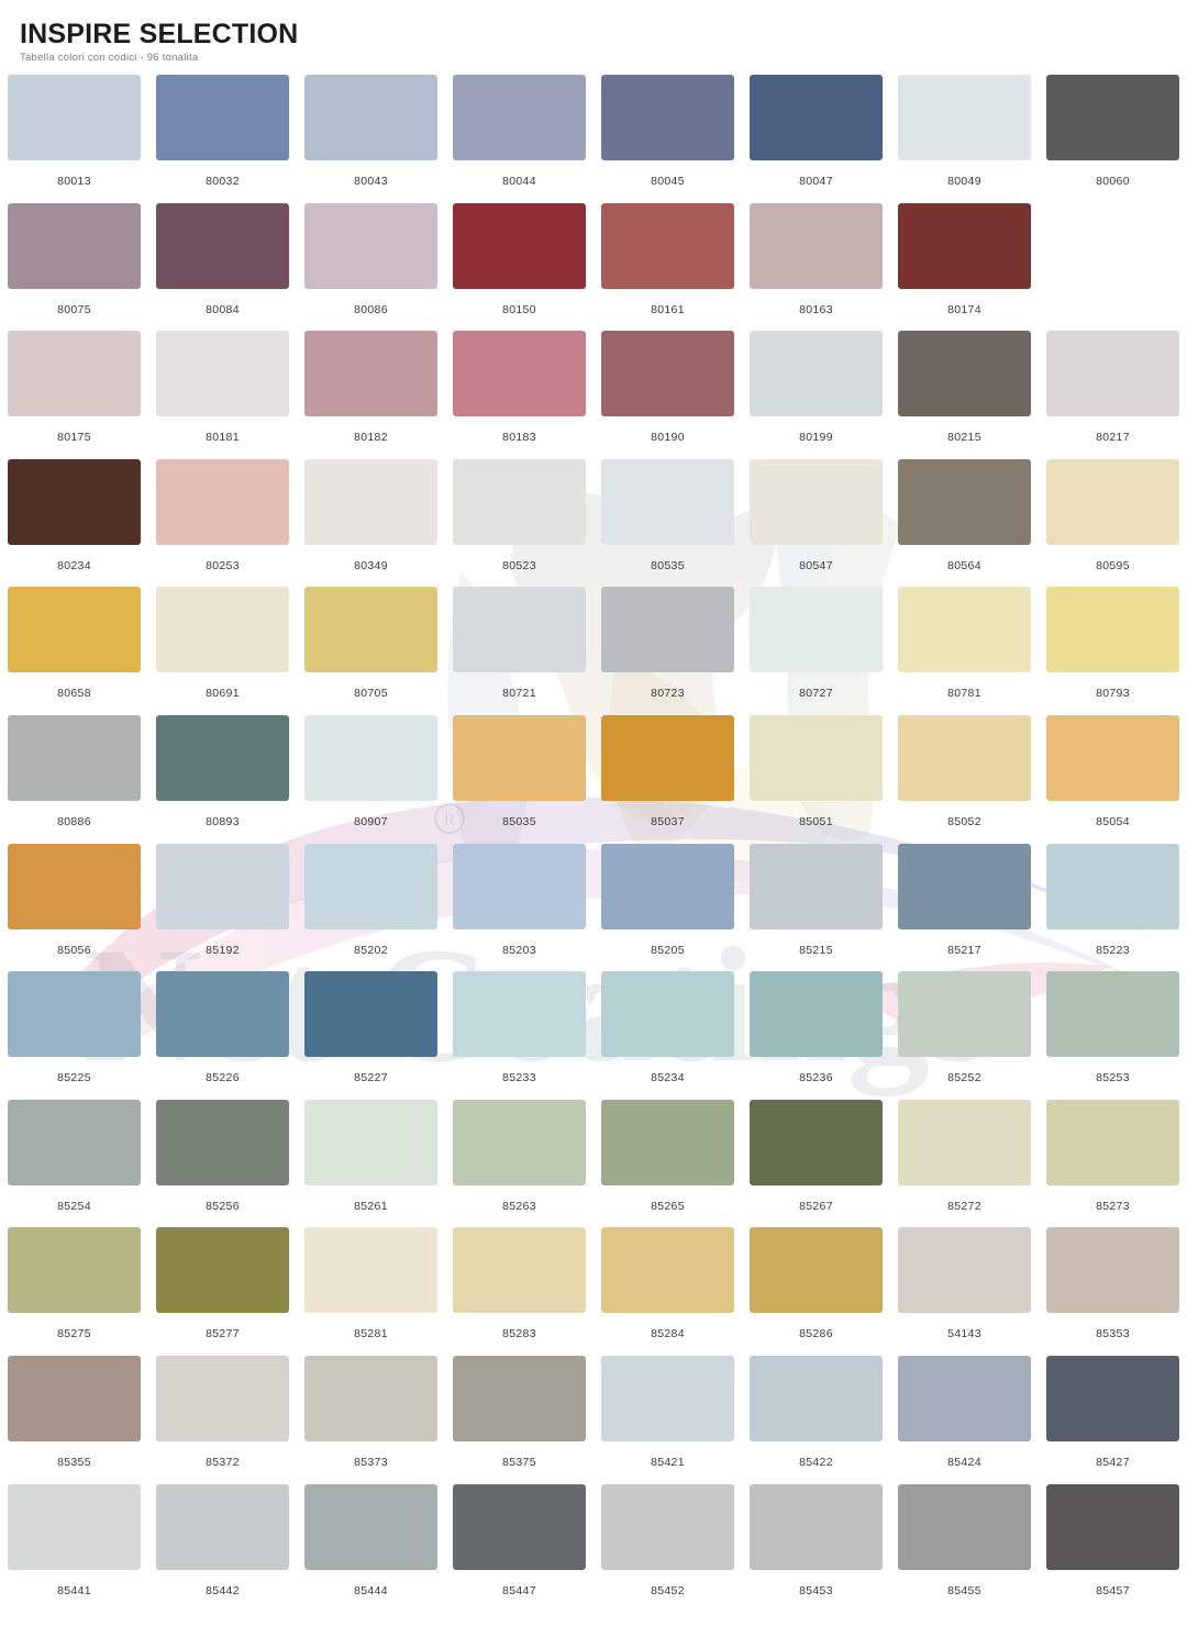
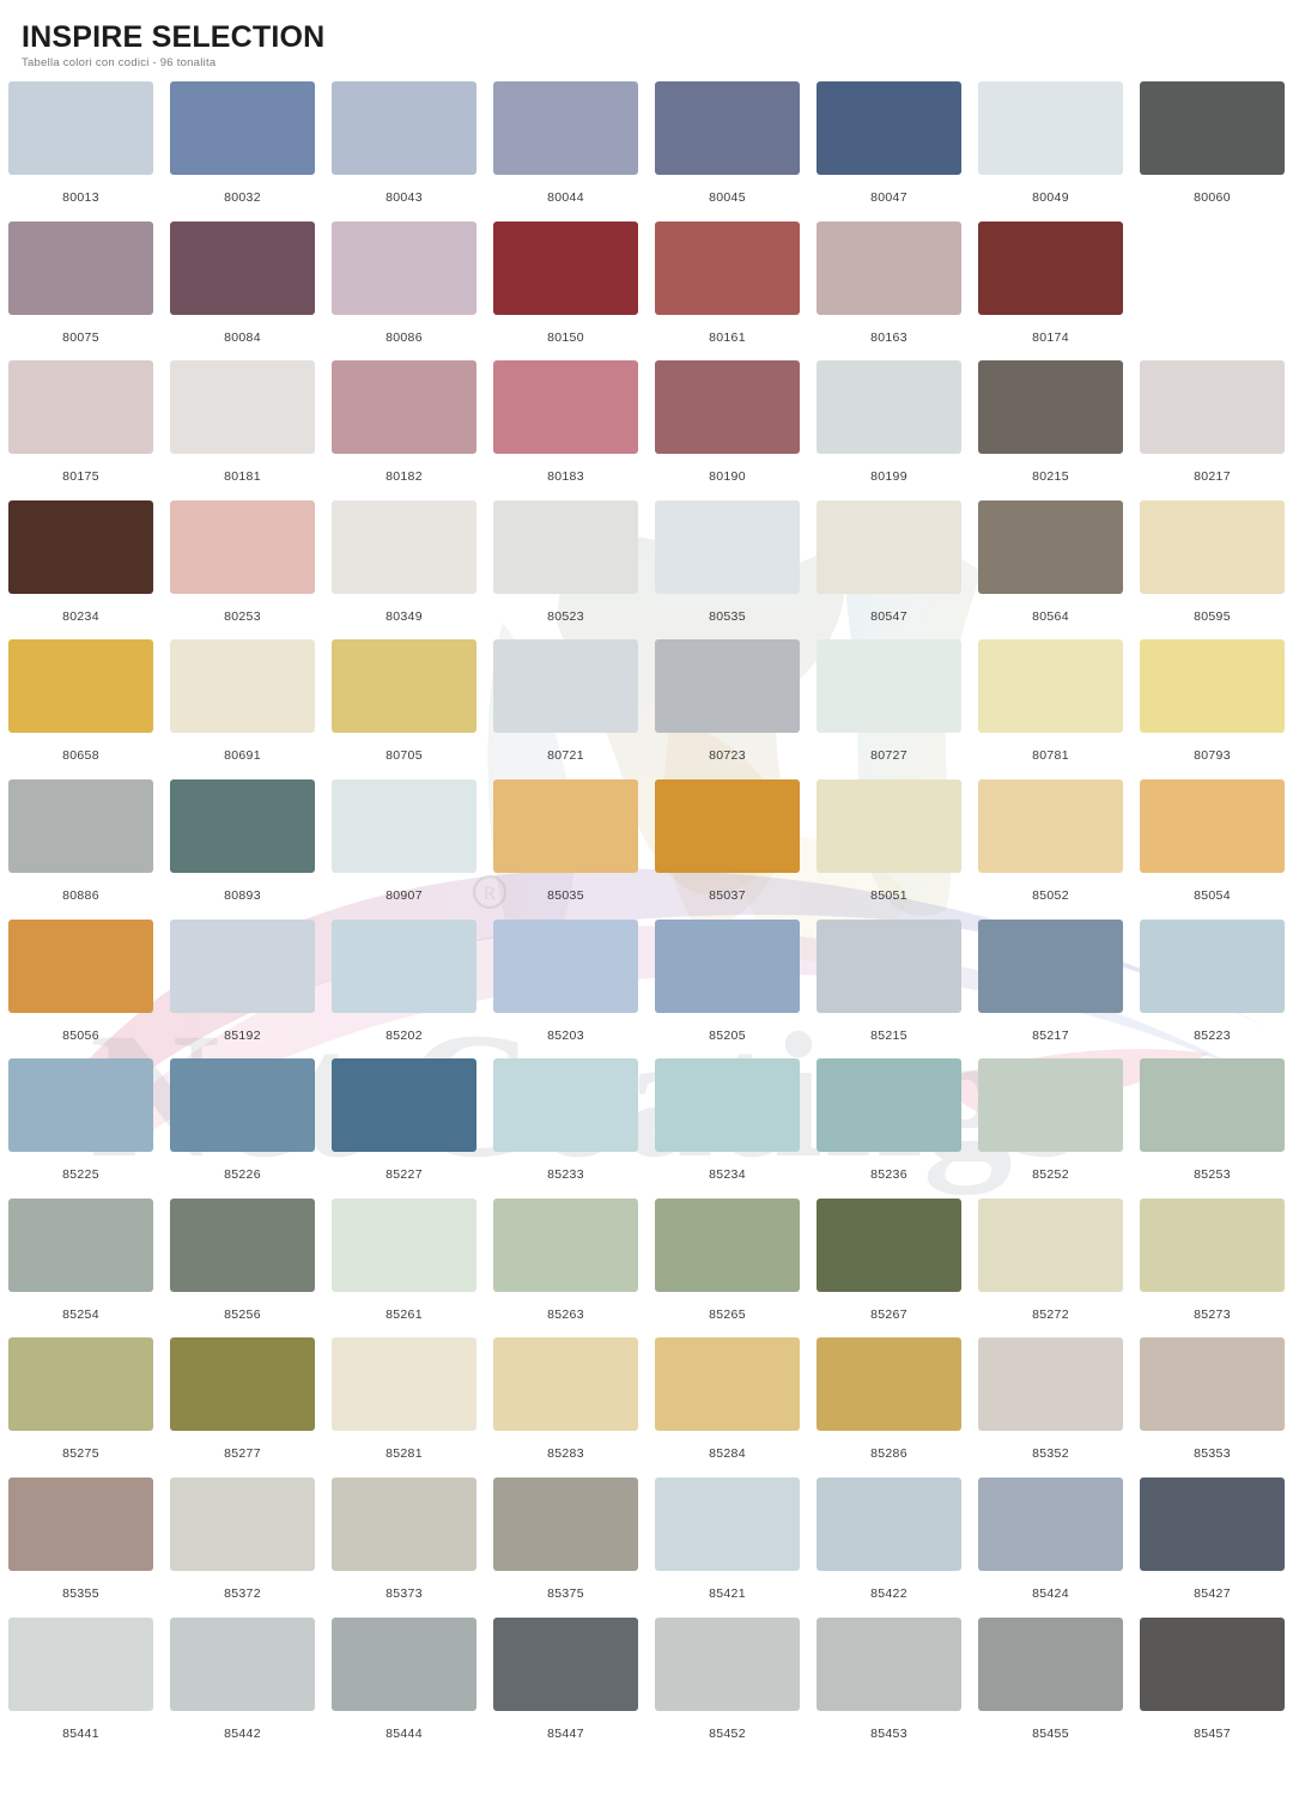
  INSPIRE SELECTION
  Tabella colori con codici - 96 tonalita
  80013
  80032
  80043
  80044
  80045
  80047
  80049
  80060
  80075
  80084
  80086
  80150
  80161
  80163
  80174
  80175
  80181
  80182
  80183
  80190
  80199
  80215
  80217
  80234
  80253
  80349
  80523
  80535
  80547
  80564
  80595
  80658
  80691
  80705
  80721
  80723
  80727
  80781
  80793
  80886
  80893
  80907
  85035
  85037
  85051
  85052
  85054
  85056
  85192
  85202
  85203
  85205
  85215
  85217
  85223
  85225
  85226
  85227
  85233
  85234
  85236
  85252
  85253
  85254
  85256
  85261
  85263
  85265
  85267
  85272
  85273
  85275
  85277
  85281
  85283
  85284
  85286
- 54143
+ 85352
  85353
  85355
  85372
  85373
  85375
  85421
  85422
  85424
  85427
  85441
  85442
  85444
  85447
  85452
  85453
  85455
  85457
